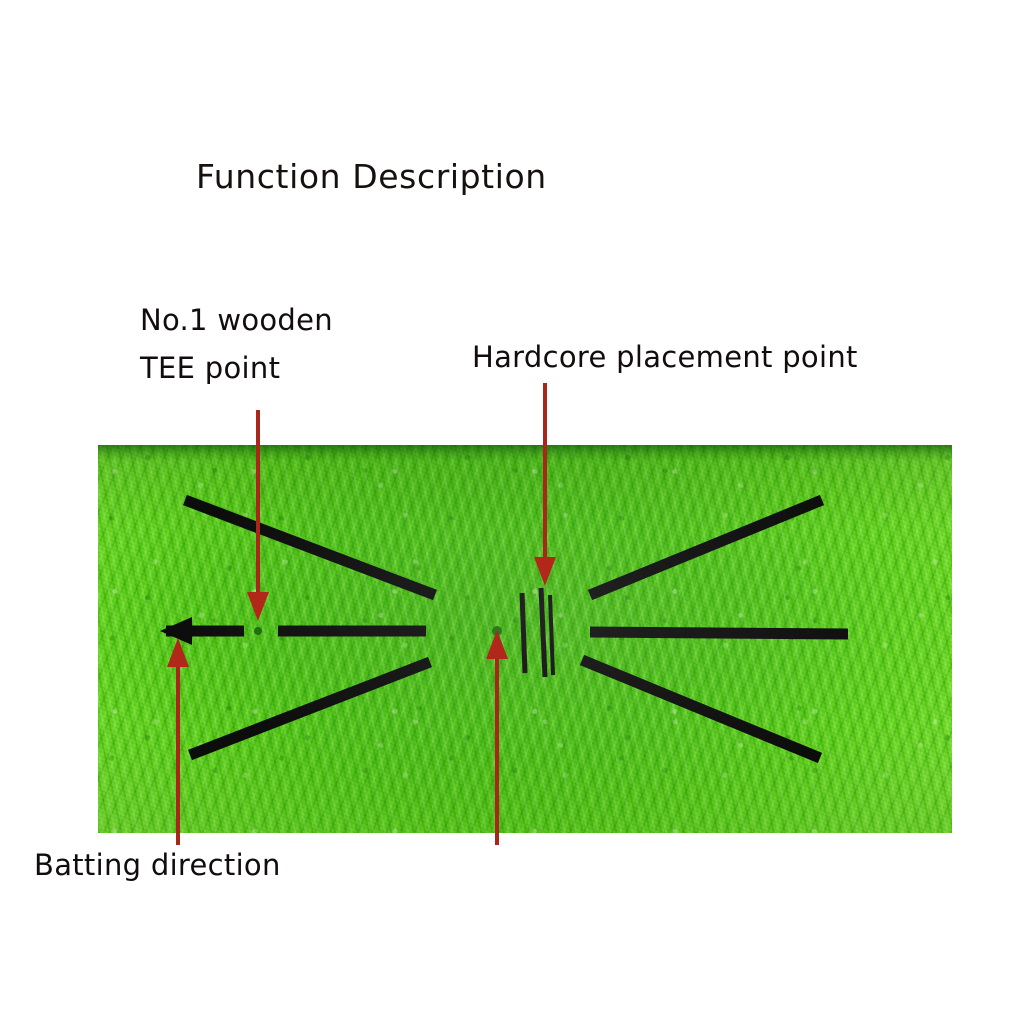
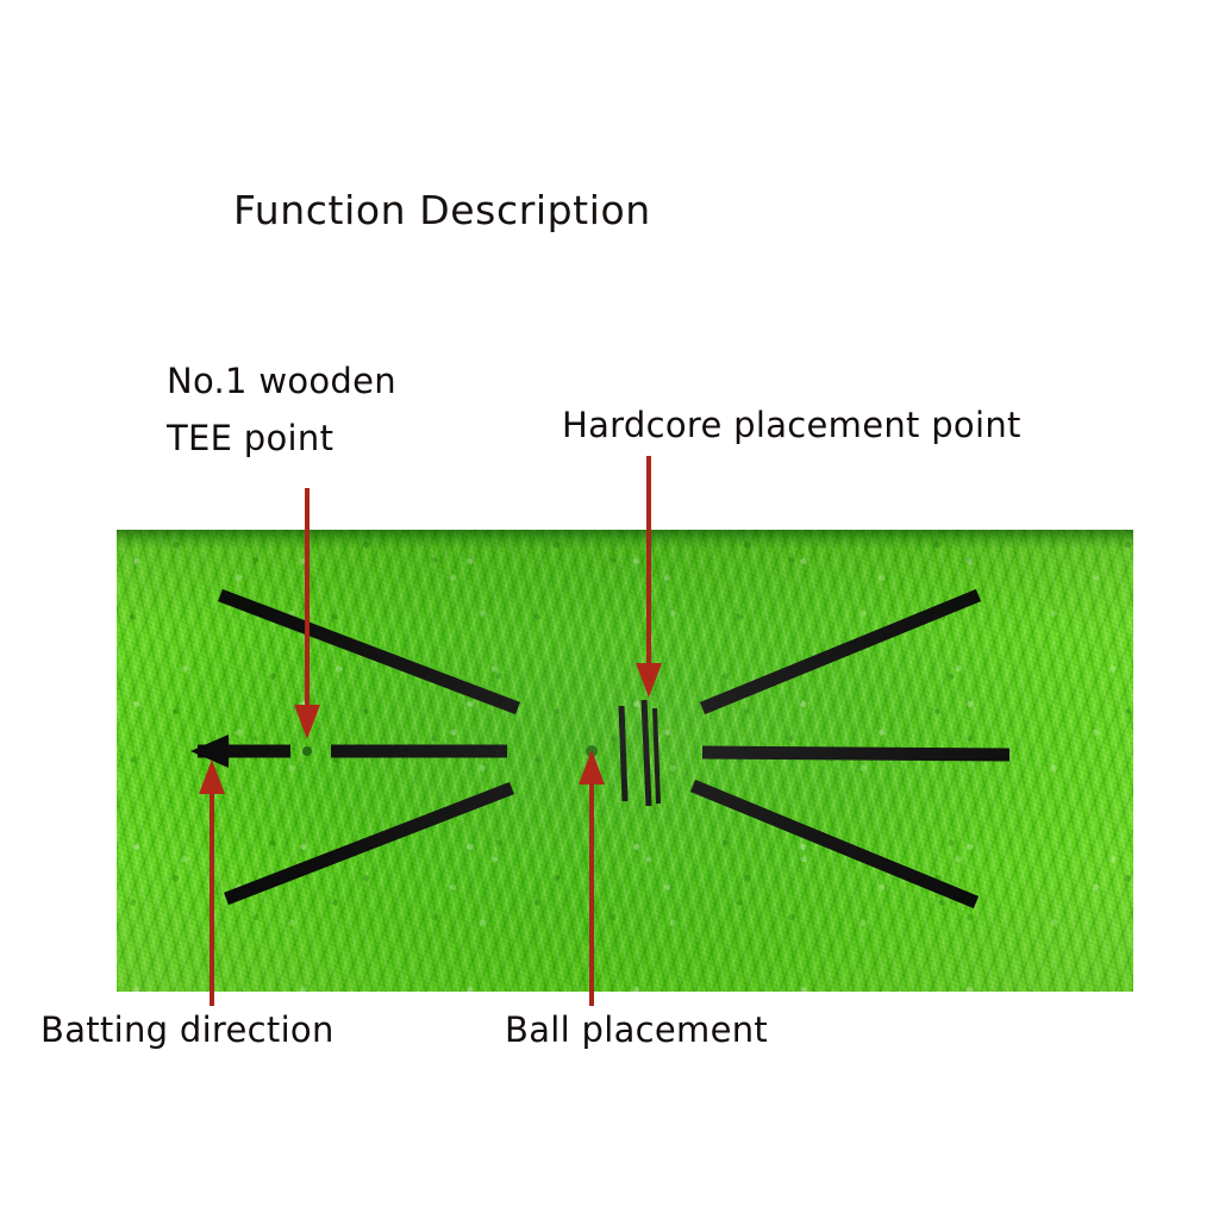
  Function Description
  No.1 wooden
  TEE point
  Hardcore placement point
  Batting direction
+ Ball placement
